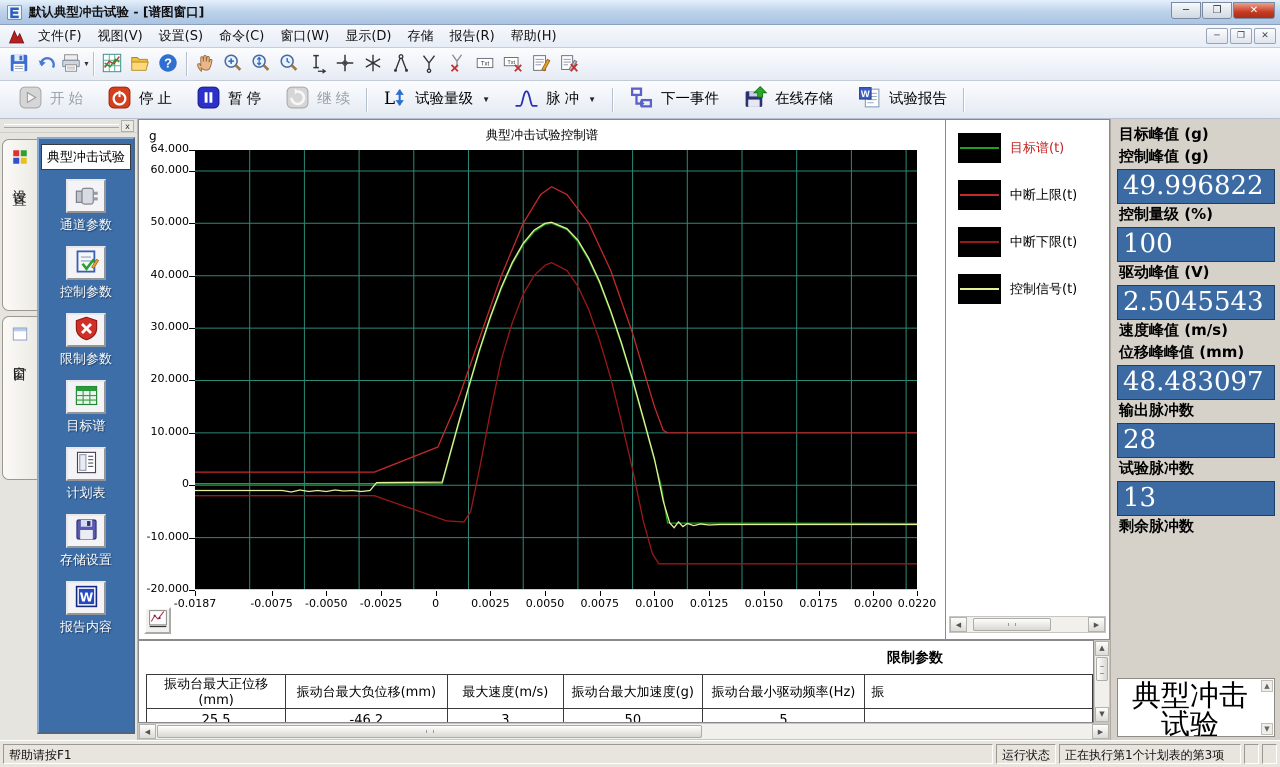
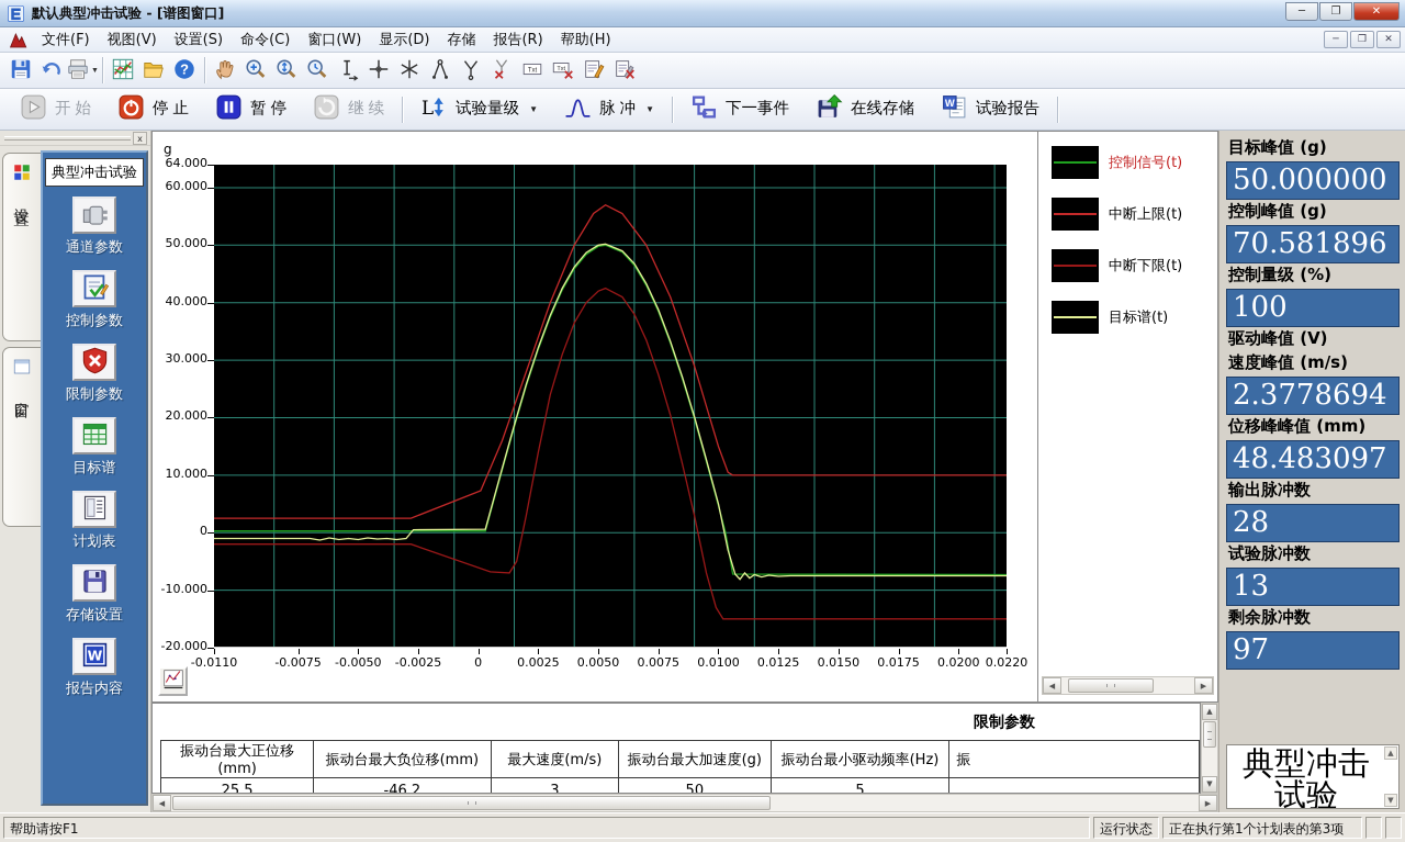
  默认典型冲击试验 - [谱图窗口]
  ─
  ❐
  ✕
  文件(F) 视图(V) 设置(S) 命令(C) 窗口(W) 显示(D) 存储 报告(R) 帮助(H)
  ─
  ❐
  ✕
  ?
  开 始
  停 止
  暂 停
  继 续
  L
  试验量级
  ▼
  脉 冲
  ▼
  下一事件
  在线存储
  W
  试验报告
  x
  典型冲击试验
  通道参数
  控制参数
  限制参数
  目标谱
  计划表
  存储设置
  W
  报告内容
- 典型冲击试验控制谱
  g
- -0.0187
+ -0.0110
  -0.0075
  -0.0050
  -0.0025
  0
  0.0025
  0.0050
  0.0075
  0.0100
  0.0125
  0.0150
  0.0175
  0.0200
  0.0220
  64.000
  60.000
  50.000
  40.000
  30.000
  20.000
  10.000
  0
  -10.000
  -20.000
- 目标谱(t)
+ 控制信号(t)
  中断上限(t)
  中断下限(t)
- 控制信号(t)
+ 目标谱(t)
  ◀
  ▶
  限制参数
  振动台最大正位移(mm)	振动台最大负位移(mm)	最大速度(m/s)	振动台最大加速度(g)	振动台最小驱动频率(Hz)	振
  25.5	-46.2	3	50	5
  ▲
  ▼
  ◀
  ▶
  目标峰值 (g)
+ 50.000000
  控制峰值 (g)
- 49.996822
+ 70.581896
  控制量级 (%)
  100
  驱动峰值 (V)
- 2.5045543
  速度峰值 (m/s)
+ 2.3778694
  位移峰峰值 (mm)
  48.483097
  输出脉冲数
  28
  试验脉冲数
  13
  剩余脉冲数
+ 97
  典型冲击试验
  ▲
  ▼
  帮助请按F1
  运行状态
  正在执行第1个计划表的第3项
